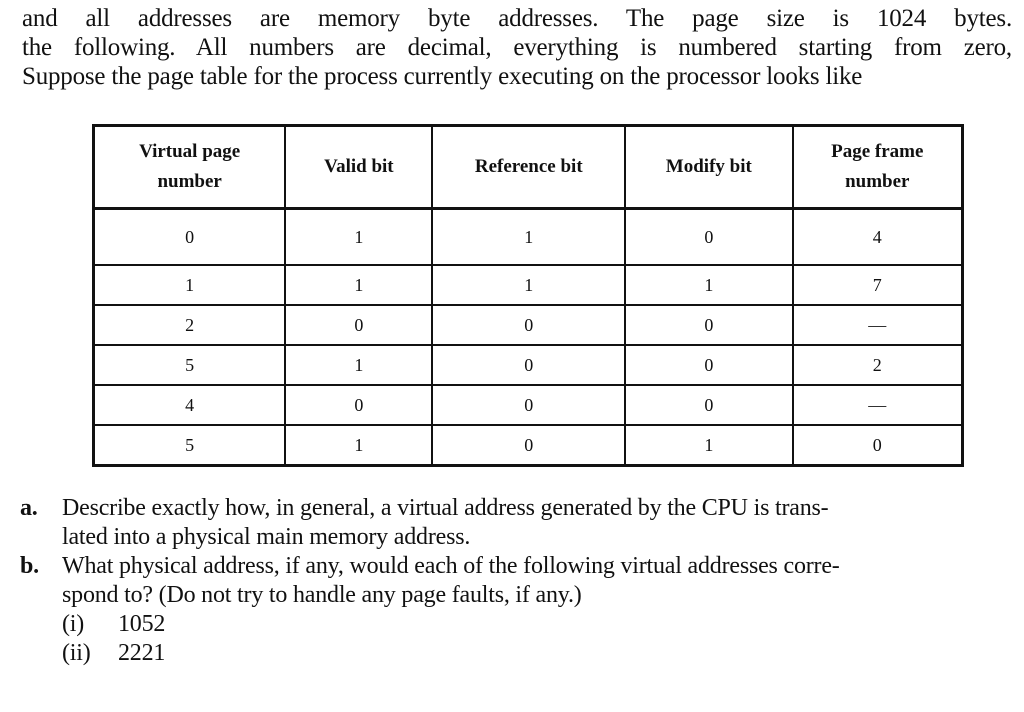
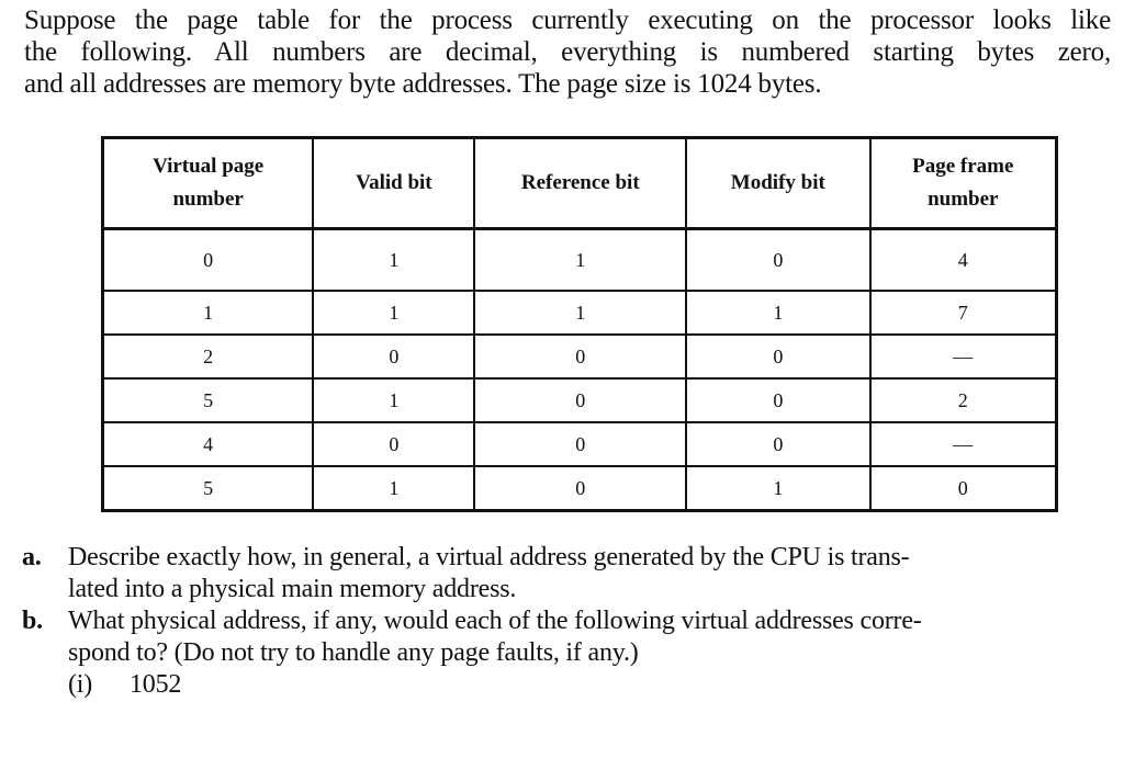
- and all addresses are memory byte addresses. The page size is 1024 bytes.
+ Suppose the page table for the process currently executing on the processor looks like
- the following. All numbers are decimal, everything is numbered starting from zero,
+ the following. All numbers are decimal, everything is numbered starting bytes zero,
- Suppose the page table for the process currently executing on the processor looks like
+ and all addresses are memory byte addresses. The page size is 1024 bytes.
  Virtual pagenumber	Valid bit	Reference bit	Modify bit	Page framenumber
  0	1	1	0	4
  1	1	1	1	7
  2	0	0	0	—
  5	1	0	0	2
  4	0	0	0	—
  5	1	0	1	0
  a.
  Describe exactly how, in general, a virtual address generated by the CPU is trans-
  lated into a physical main memory address.
  b.
  What physical address, if any, would each of the following virtual addresses corre-
  spond to? (Do not try to handle any page faults, if any.)
  (i)
  1052
- (ii)
- 2221
